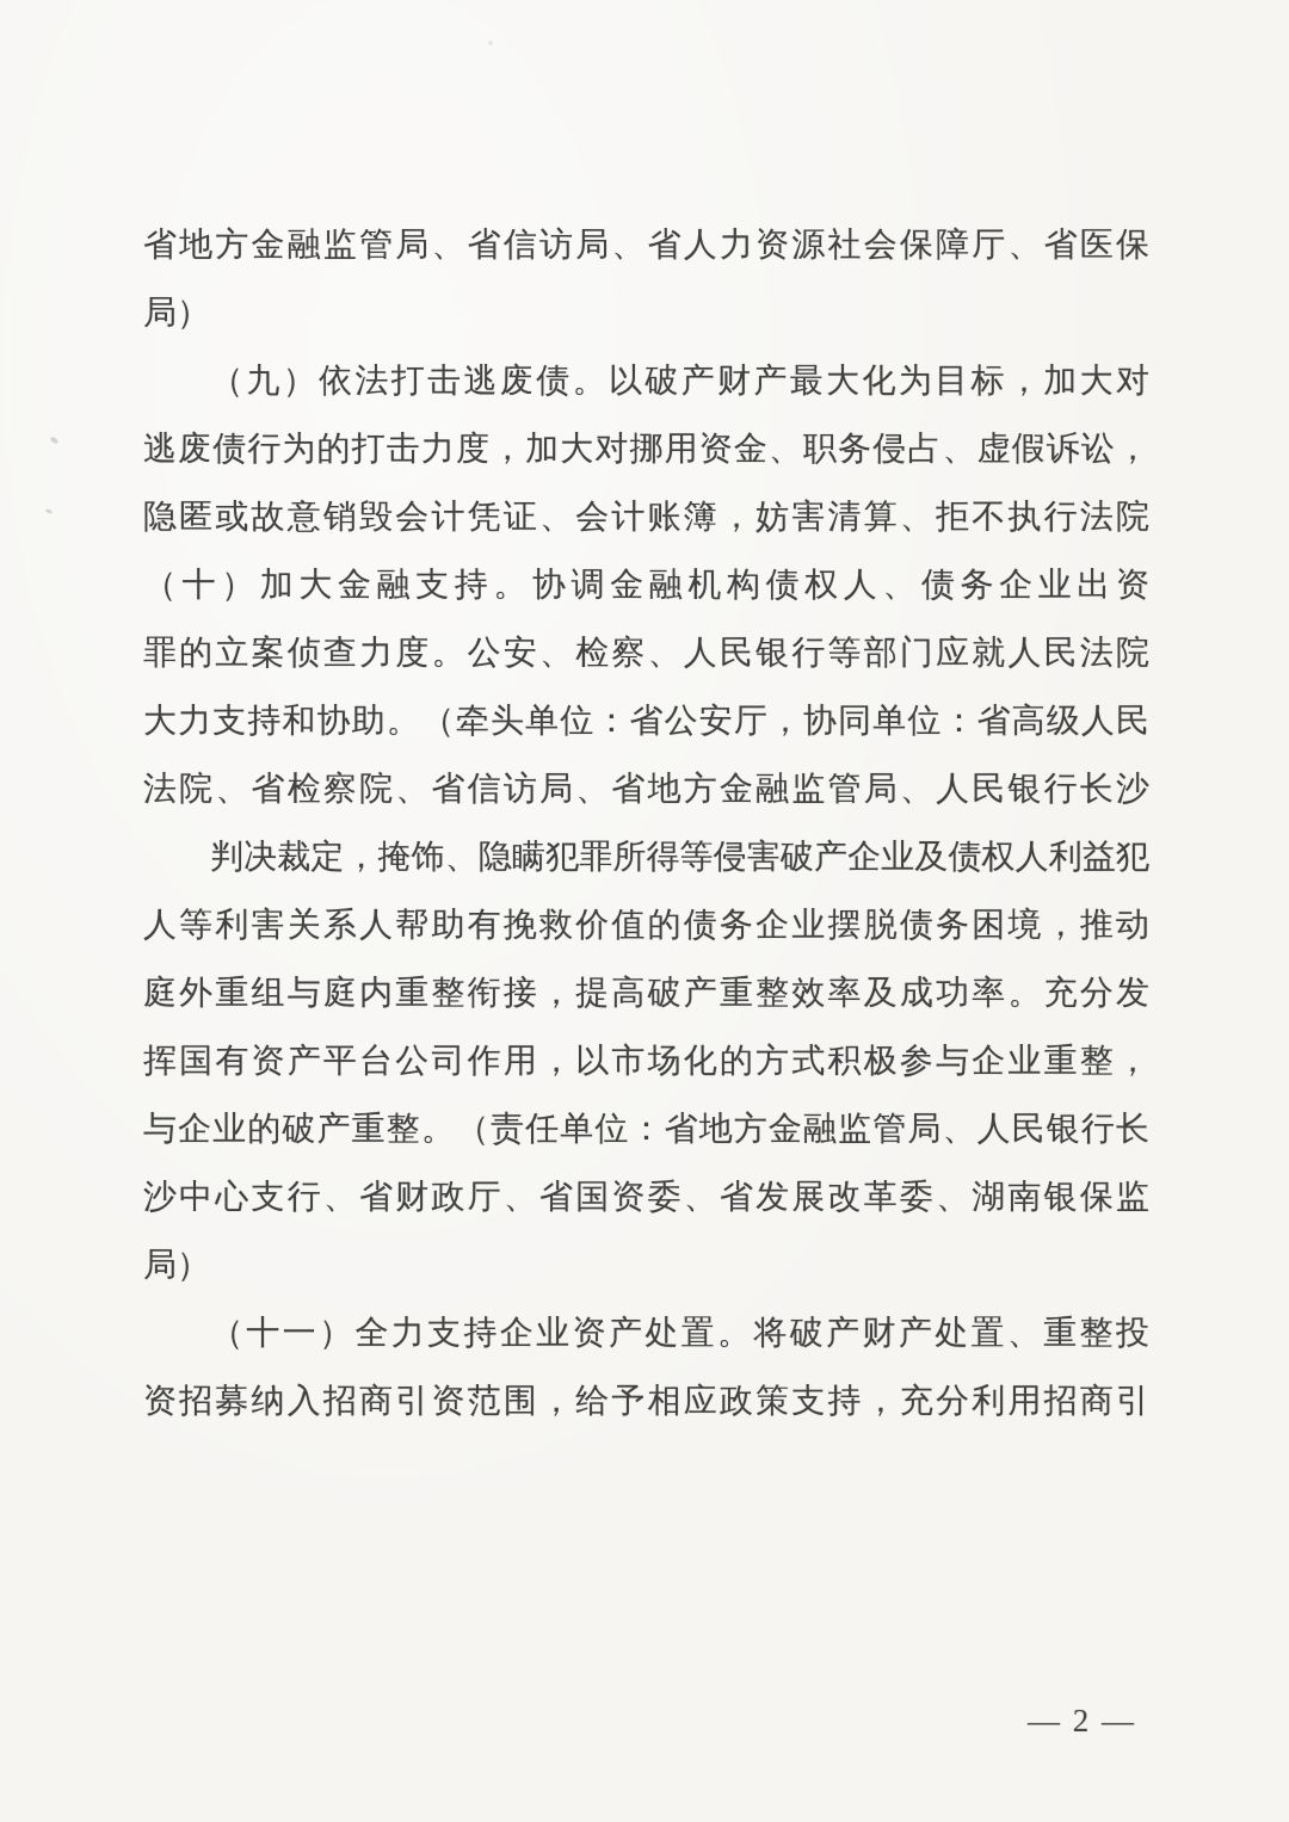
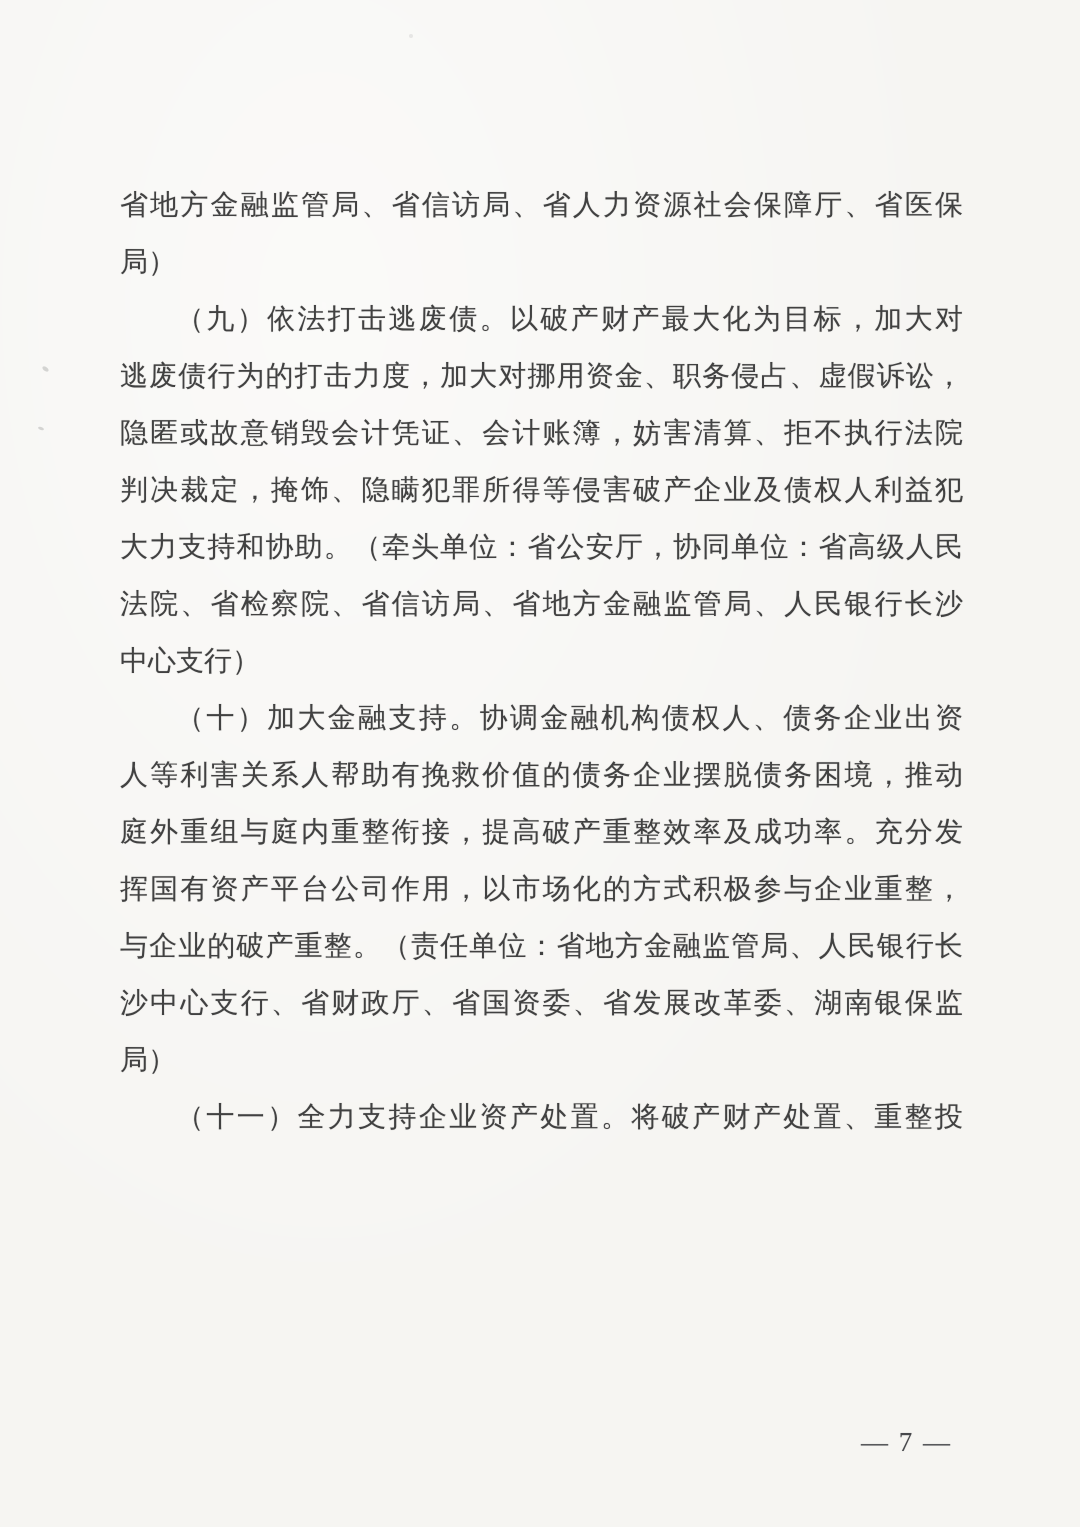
  省地方金融监管局、省信访局、省人力资源社会保障厅、省医保
  局）
  （九）依法打击逃废债。以破产财产最大化为目标，加大对
  逃废债行为的打击力度，加大对挪用资金、职务侵占、虚假诉讼，
  隐匿或故意销毁会计凭证、会计账簿，妨害清算、拒不执行法院
- （十）加大金融支持。协调金融机构债权人、债务企业出资
+ 判决裁定，掩饰、隐瞒犯罪所得等侵害破产企业及债权人利益犯
- 罪的立案侦查力度。公安、检察、人民银行等部门应就人民法院
  大力支持和协助。（牵头单位：省公安厅，协同单位：省高级人民
  法院、省检察院、省信访局、省地方金融监管局、人民银行长沙
+ 中心支行）
- 判决裁定，掩饰、隐瞒犯罪所得等侵害破产企业及债权人利益犯
+ （十）加大金融支持。协调金融机构债权人、债务企业出资
  人等利害关系人帮助有挽救价值的债务企业摆脱债务困境，推动
  庭外重组与庭内重整衔接，提高破产重整效率及成功率。充分发
  挥国有资产平台公司作用，以市场化的方式积极参与企业重整，
  与企业的破产重整。（责任单位：省地方金融监管局、人民银行长
  沙中心支行、省财政厅、省国资委、省发展改革委、湖南银保监
  局）
  （十一）全力支持企业资产处置。将破产财产处置、重整投
- 资招募纳入招商引资范围，给予相应政策支持，充分利用招商引
- — 2 —
+ — 7 —
